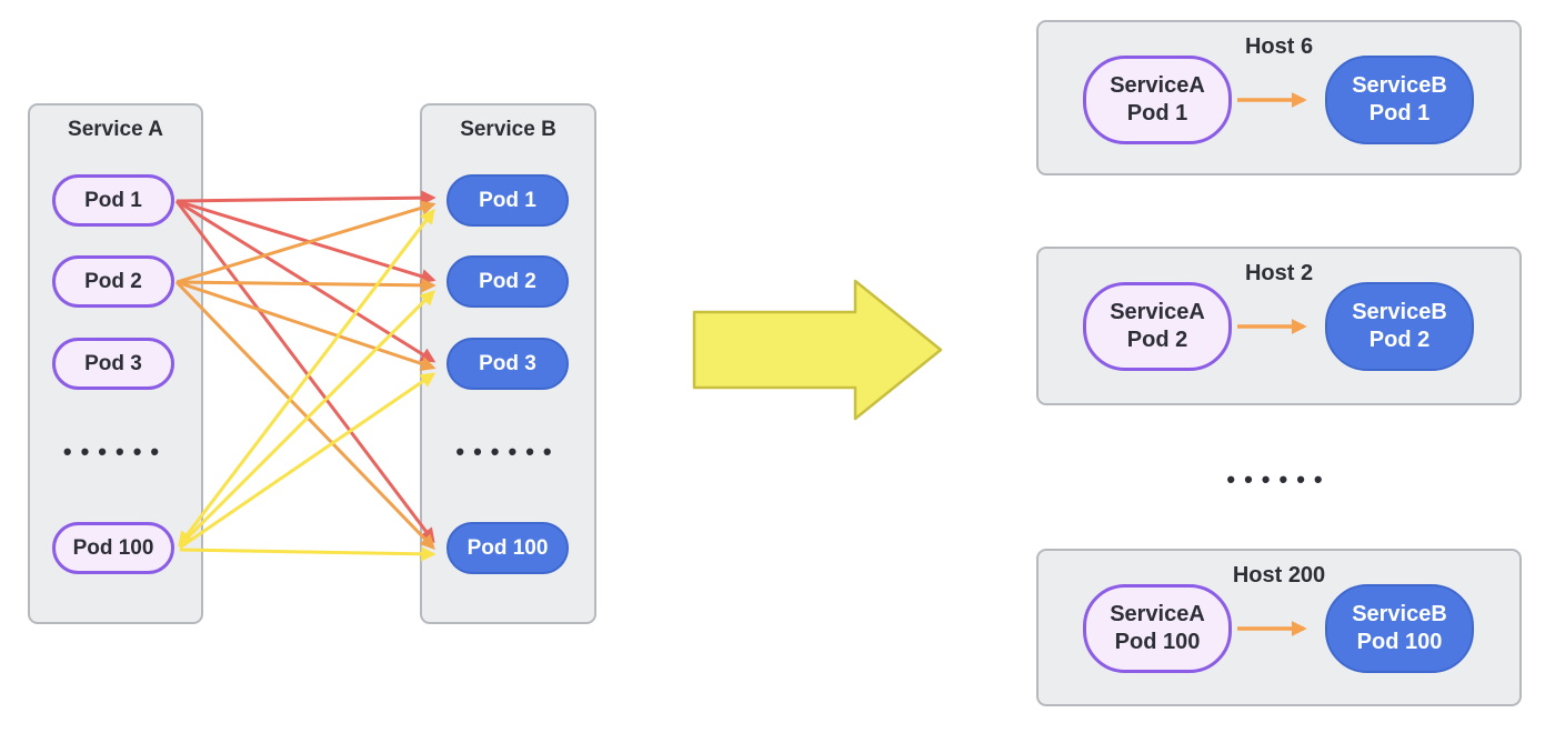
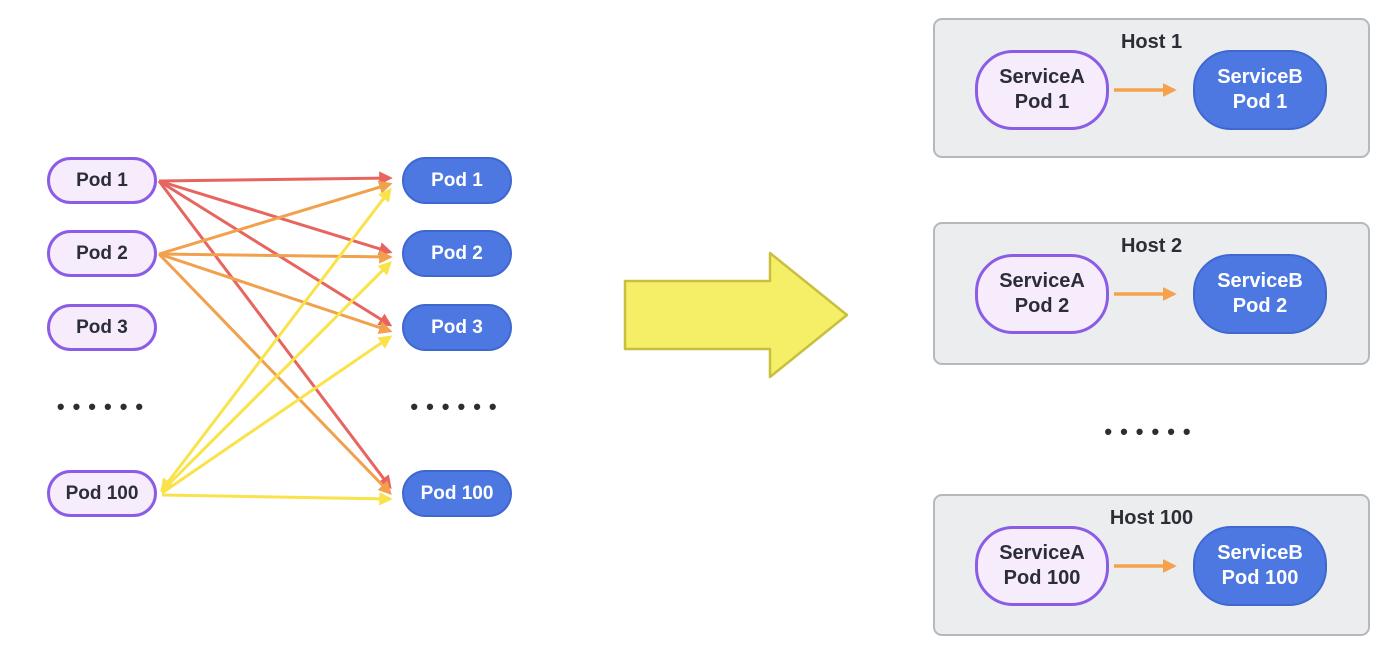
- Service A
- Service B
- Host 6
+ Host 1
  Host 2
- Host 200
+ Host 100
  Pod 1
  Pod 2
  Pod 3
  ••••••
  Pod 100
  Pod 1
  Pod 2
  Pod 3
  ••••••
  Pod 100
  ServiceA
  Pod 1
  ServiceB
  Pod 1
  ServiceA
  Pod 2
  ServiceB
  Pod 2
  ••••••
  ServiceA
  Pod 100
  ServiceB
  Pod 100
